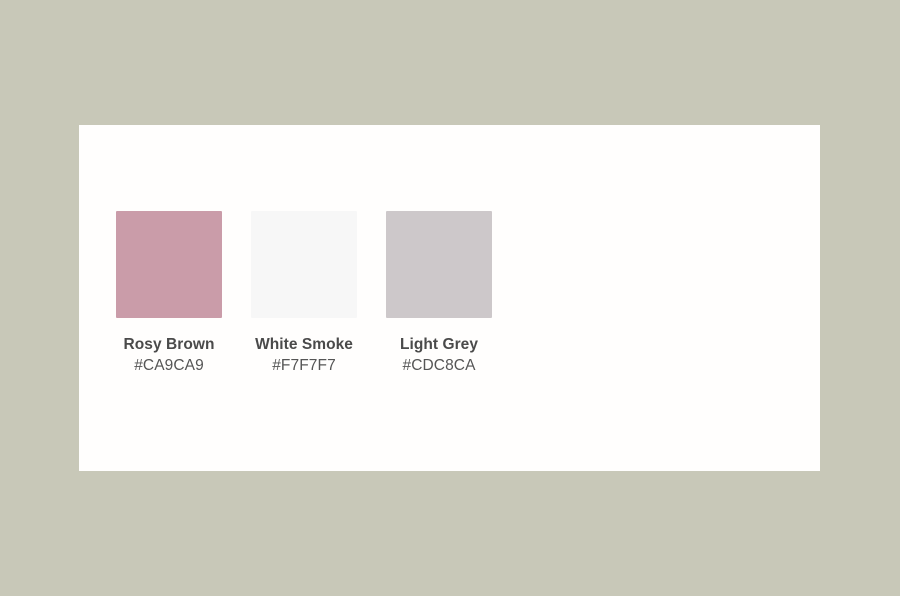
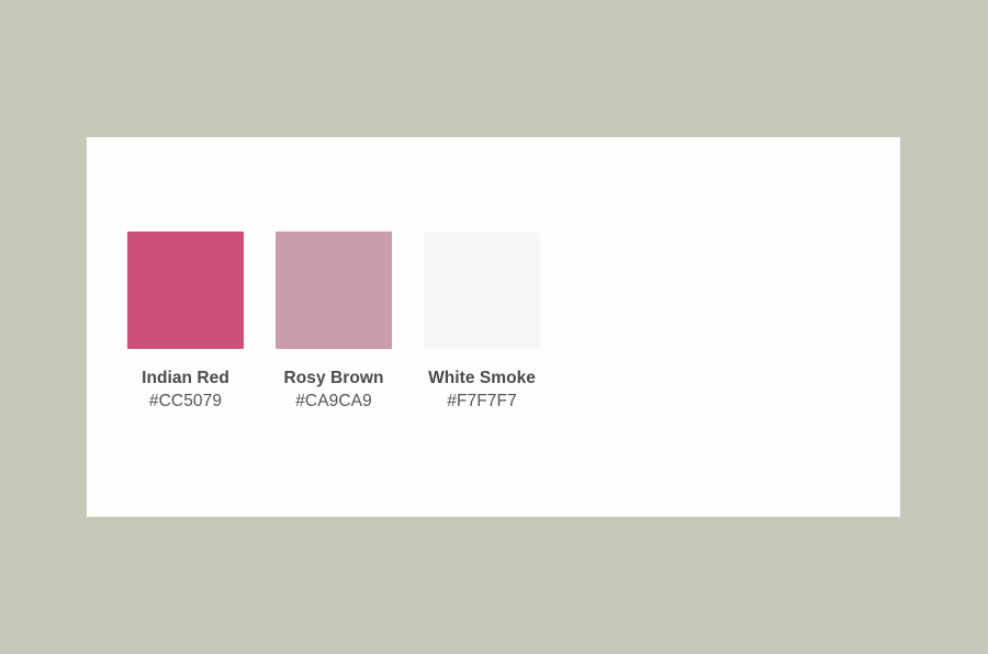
+ Indian Red
+ #CC5079
  Rosy Brown
  #CA9CA9
  White Smoke
  #F7F7F7
- Light Grey
- #CDC8CA
